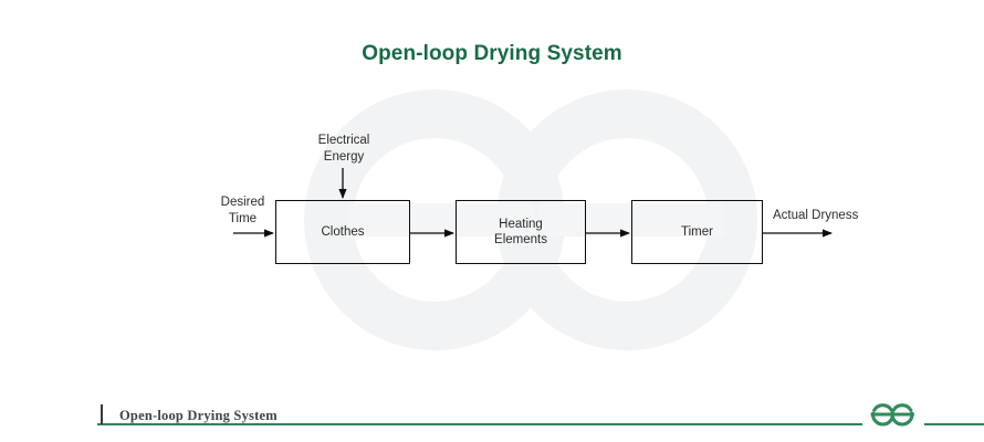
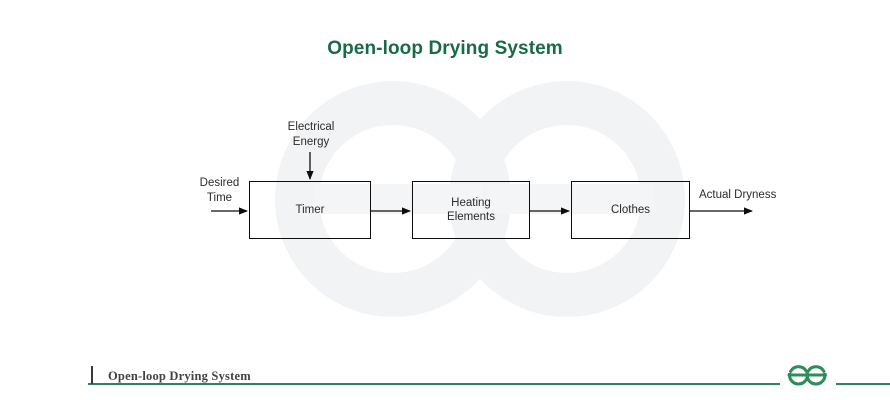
  Open-loop Drying System
- Clothes
+ Timer
  Heating
  Elements
- Timer
+ Clothes
  Electrical
  Energy
  Desired
  Time
  Actual Dryness
  Open-loop Drying System
